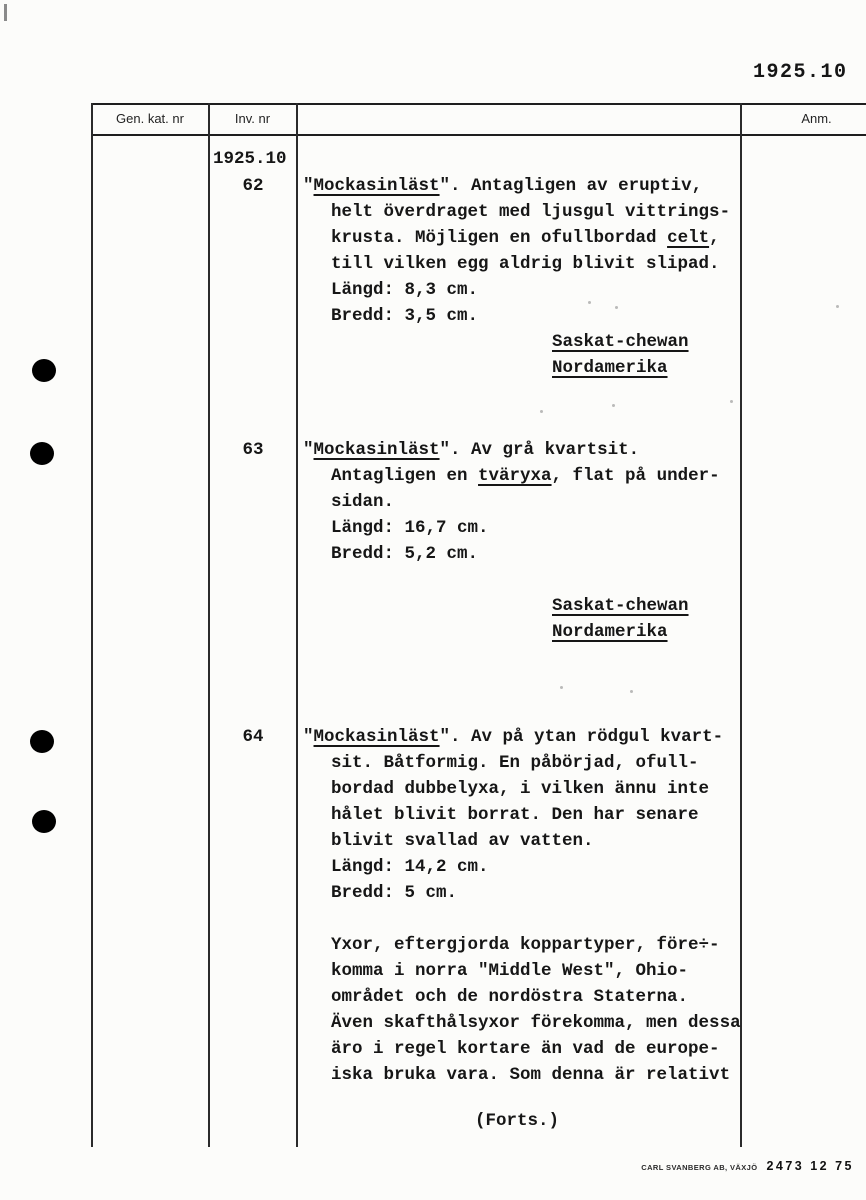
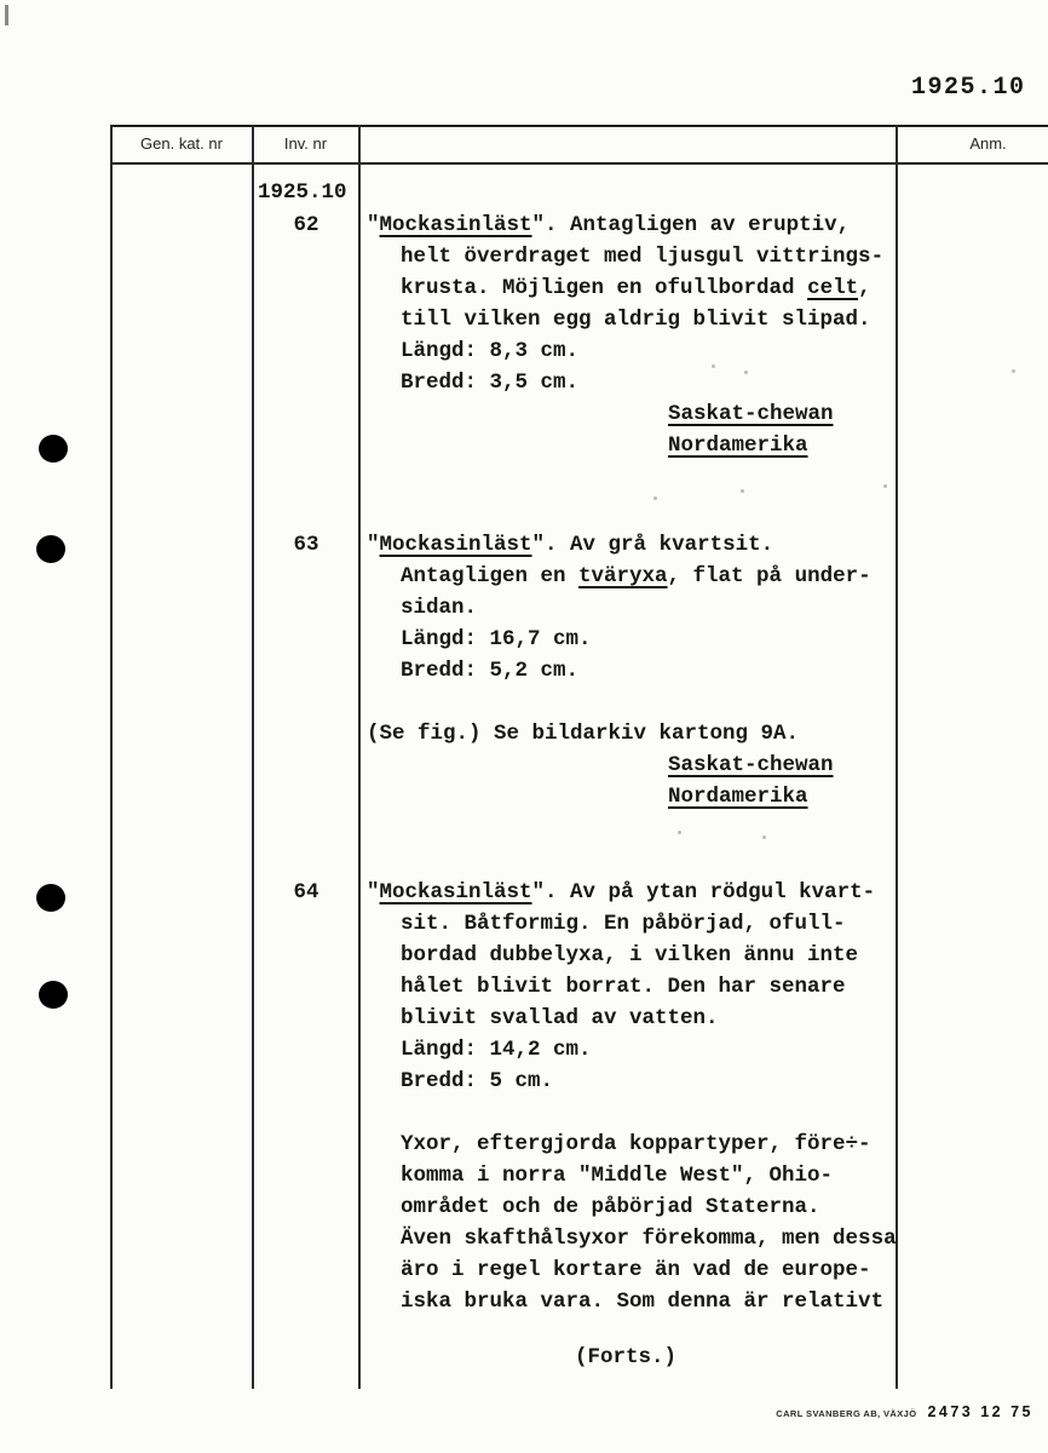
  1925.10
  Gen. kat. nr
  Inv. nr
  Anm.
  1925.10
  62
  63
  64
  "Mockasinläst". Antagligen av eruptiv,
  helt överdraget med ljusgul vittrings-
  krusta. Möjligen en ofullbordad celt,
  till vilken egg aldrig blivit slipad.
  Längd: 8,3 cm.
  Bredd: 3,5 cm.
  Saskat-chewan
  Nordamerika
  "Mockasinläst". Av grå kvartsit.
  Antagligen en tväryxa, flat på under-
  sidan.
  Längd: 16,7 cm.
  Bredd: 5,2 cm.
+ (Se fig.) Se bildarkiv kartong 9A.
  Saskat-chewan
  Nordamerika
  "Mockasinläst". Av på ytan rödgul kvart-
  sit. Båtformig. En påbörjad, ofull-
  bordad dubbelyxa, i vilken ännu inte
  hålet blivit borrat. Den har senare
  blivit svallad av vatten.
  Längd: 14,2 cm.
  Bredd: 5 cm.
  Yxor, eftergjorda koppartyper, före÷-
  komma i norra "Middle West", Ohio-
- området och de nordöstra Staterna.
+ området och de påbörjad Staterna.
  Även skafthålsyxor förekomma, men dessa
  äro i regel kortare än vad de europe-
  iska bruka vara. Som denna är relativt
  (Forts.)
  CARL SVANBERG AB, VÄXJÖ
  2473 12 75
